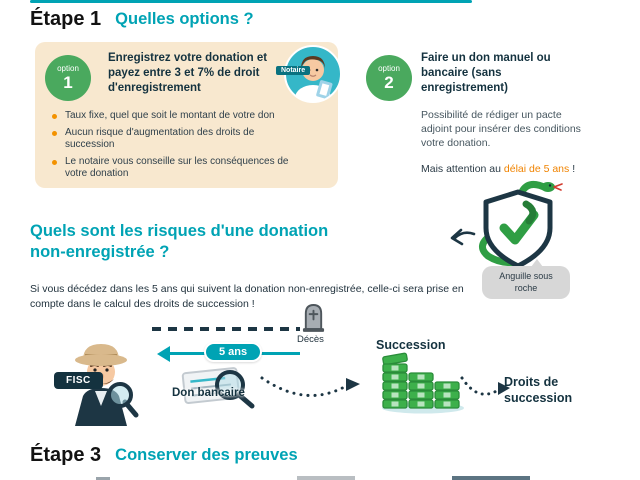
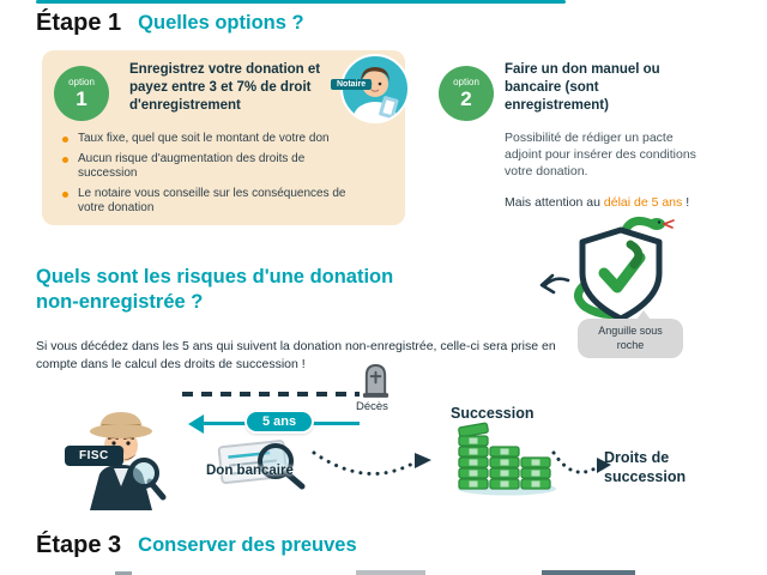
  Étape 1
  Quelles options ?
  option
  1
  Enregistrez votre donation et payez entre 3 et 7% de droit d'enregistrement
  Taux fixe, quel que soit le montant de votre don
  Aucun risque d'augmentation des droits de succession
  Le notaire vous conseille sur les conséquences de votre donation
  option
  2
- Faire un don manuel ou bancaire (sans enregistrement)
+ Faire un don manuel ou bancaire (sont enregistrement)
  Possibilité de rédiger un pacte adjoint pour insérer des conditions votre donation.
  Mais attention au délai de 5 ans !
  Quels sont les risques d'une donation non-enregistrée ?
  Anguille sous roche
  Si vous décédez dans les 5 ans qui suivent la donation non-enregistrée, celle-ci sera prise en compte dans le calcul des droits de succession !
  Décès
  5 ans
  FISC
  Don bancaire
  Succession
  Droits de succession
  Étape 3
  Conserver des preuves
